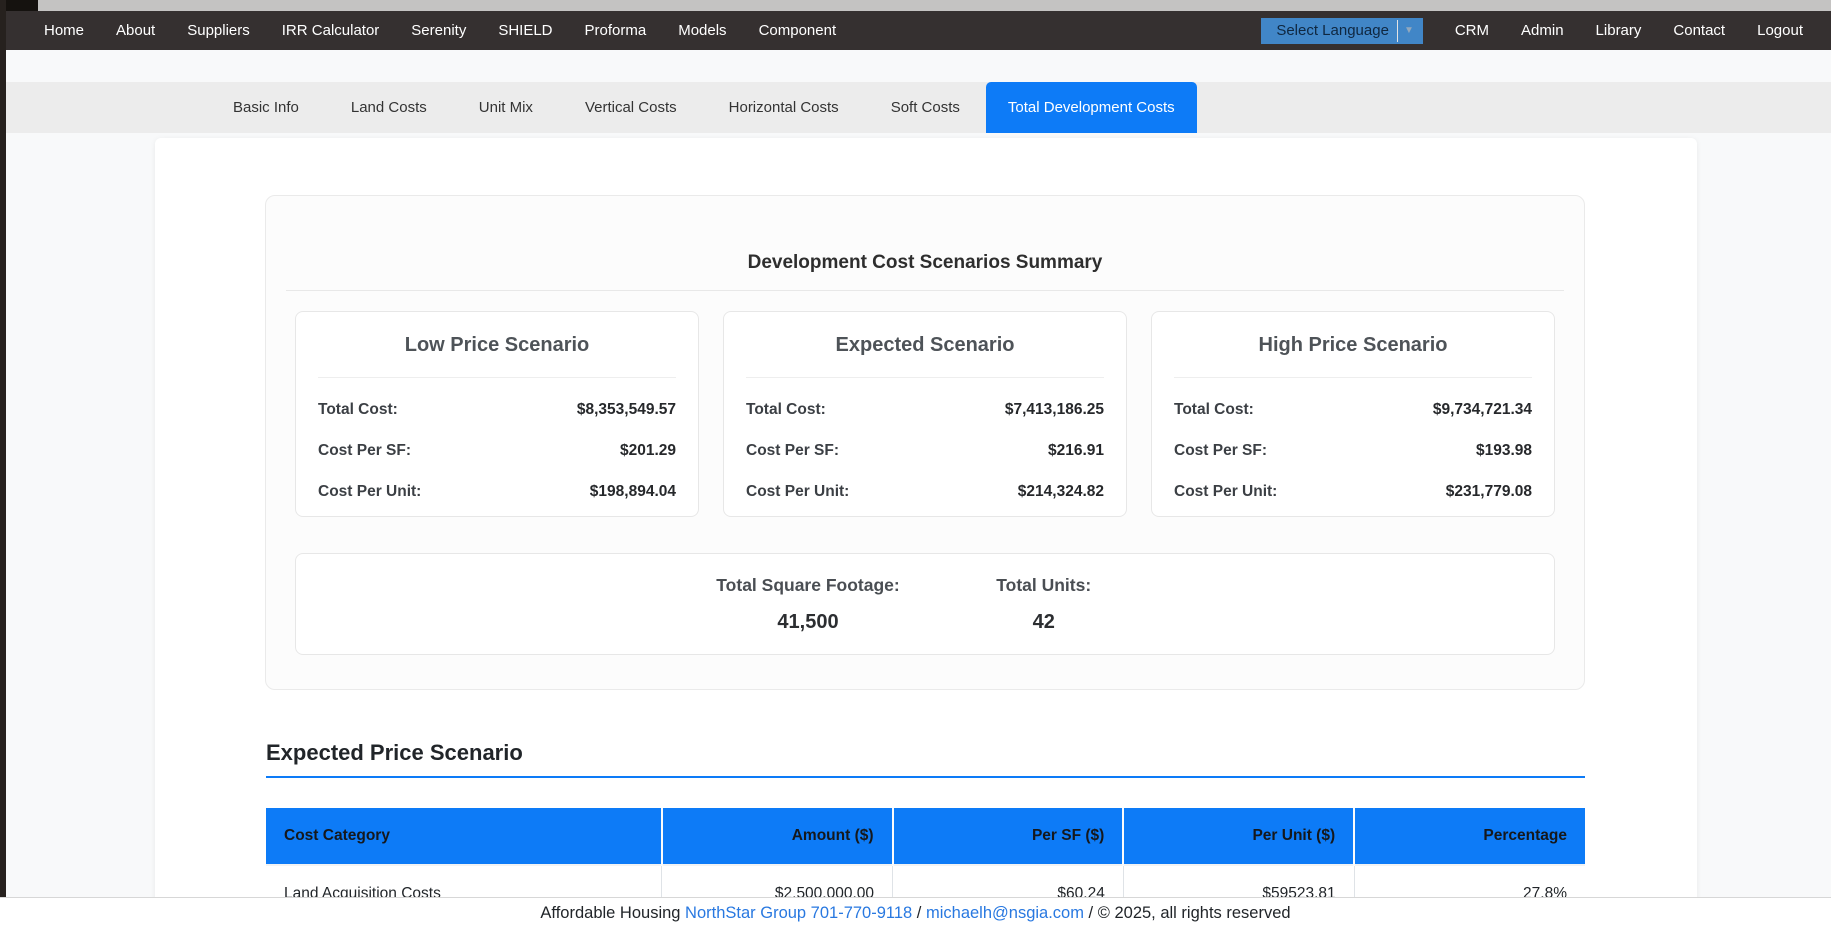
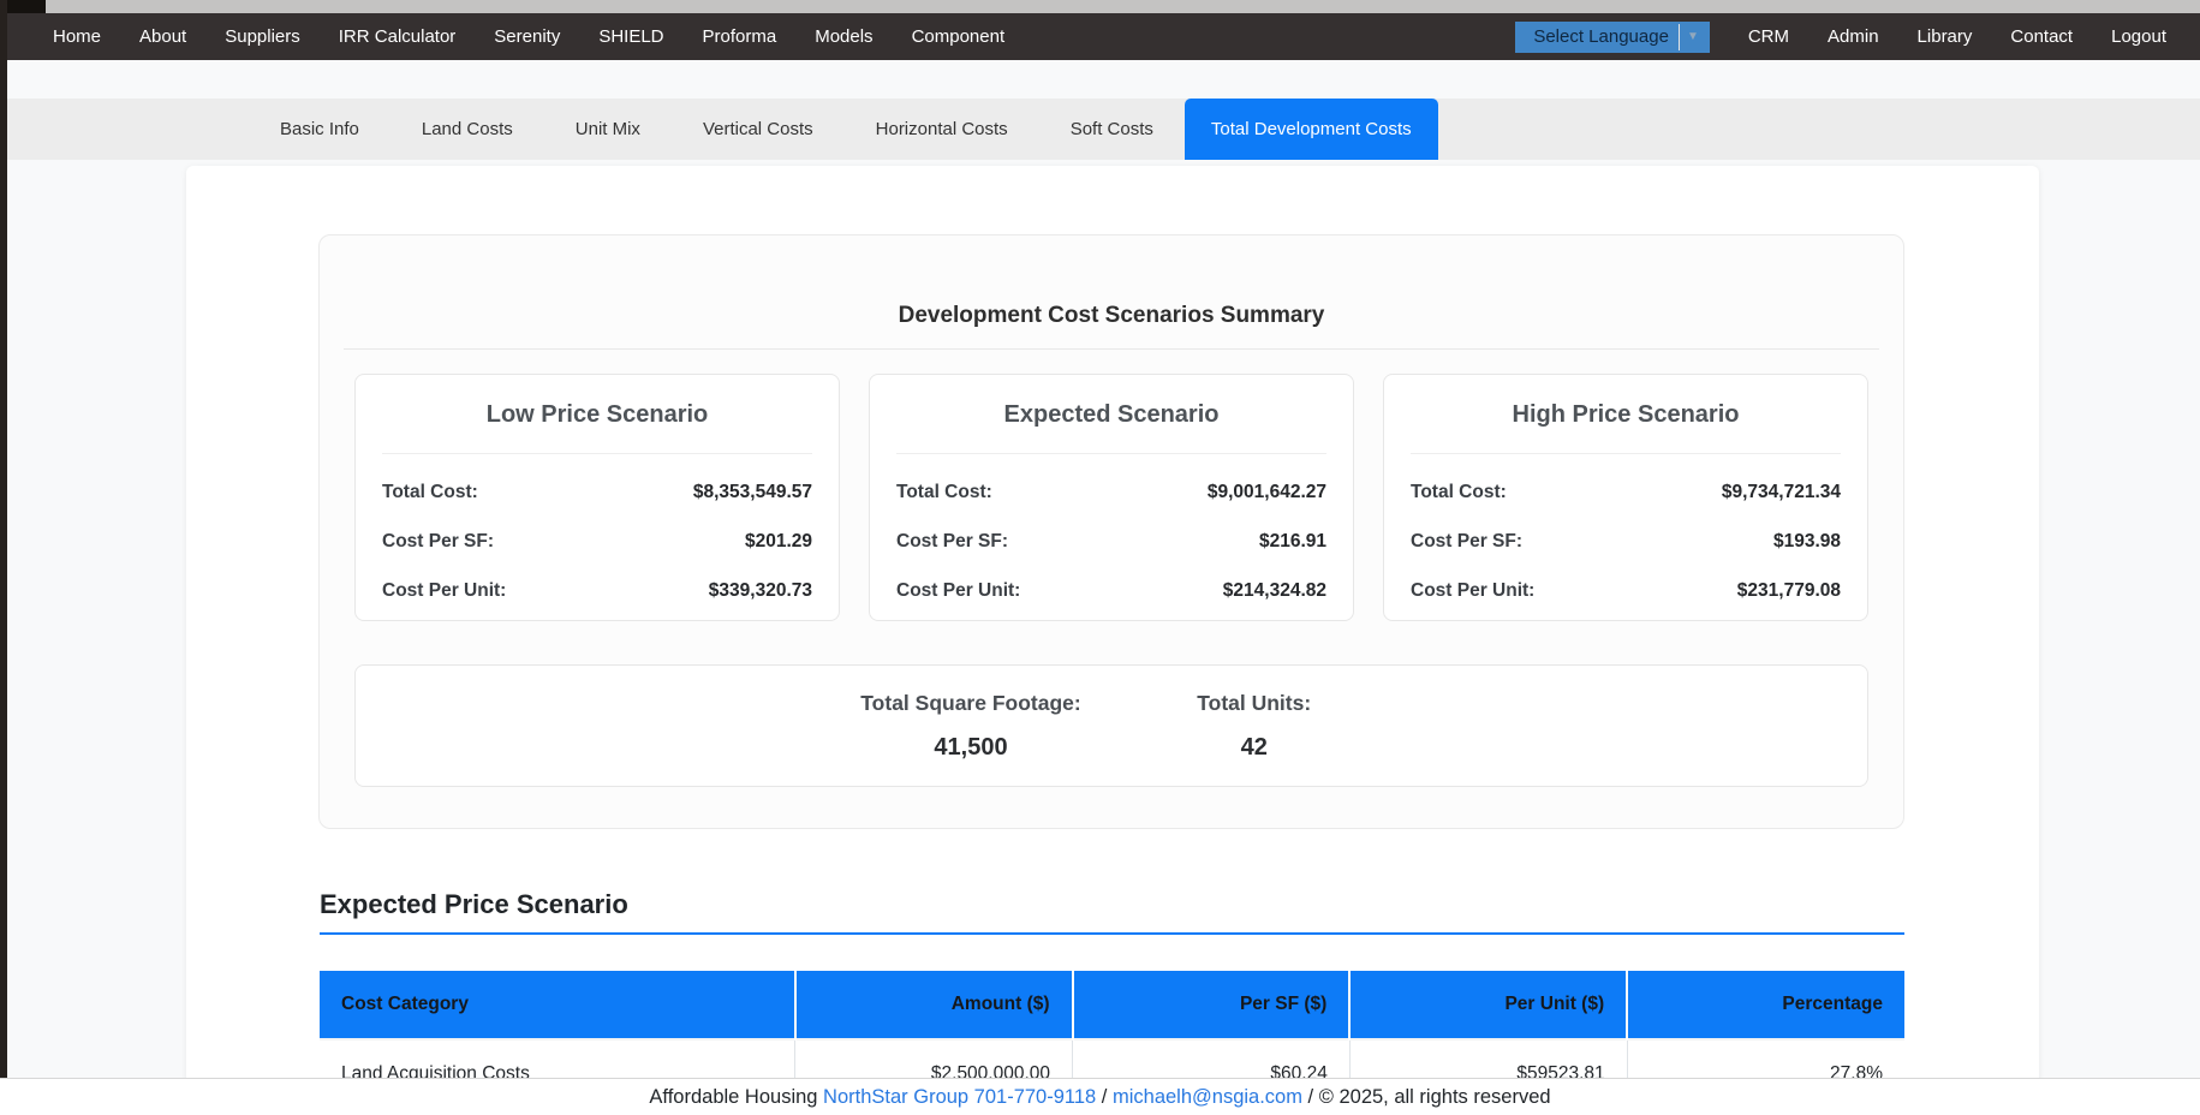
  Home
  About
  Suppliers
  IRR Calculator
  Serenity
  SHIELD
  Proforma
  Models
  Component
  Select Language
  ▼
  CRM
  Admin
  Library
  Contact
  Logout
  Basic Info
  Land Costs
  Unit Mix
  Vertical Costs
  Horizontal Costs
  Soft Costs
  Total Development Costs
  Development Cost Scenarios Summary
  Low Price Scenario
  Total Cost:
  $8,353,549.57
  Cost Per SF:
  $201.29
  Cost Per Unit:
- $198,894.04
+ $339,320.73
  Expected Scenario
  Total Cost:
- $7,413,186.25
+ $9,001,642.27
  Cost Per SF:
  $216.91
  Cost Per Unit:
  $214,324.82
  High Price Scenario
  Total Cost:
  $9,734,721.34
  Cost Per SF:
  $193.98
  Cost Per Unit:
  $231,779.08
  Total Square Footage:
  41,500
  Total Units:
  42
  Expected Price Scenario
  Cost Category	Amount ($)	Per SF ($)	Per Unit ($)	Percentage
  Land Acquisition Costs	$2,500,000.00	$60.24	$59523.81	27.8%
  Affordable Housing
  NorthStar Group 701-770-9118
  /
  michaelh@nsgia.com
  / © 2025, all rights reserved
